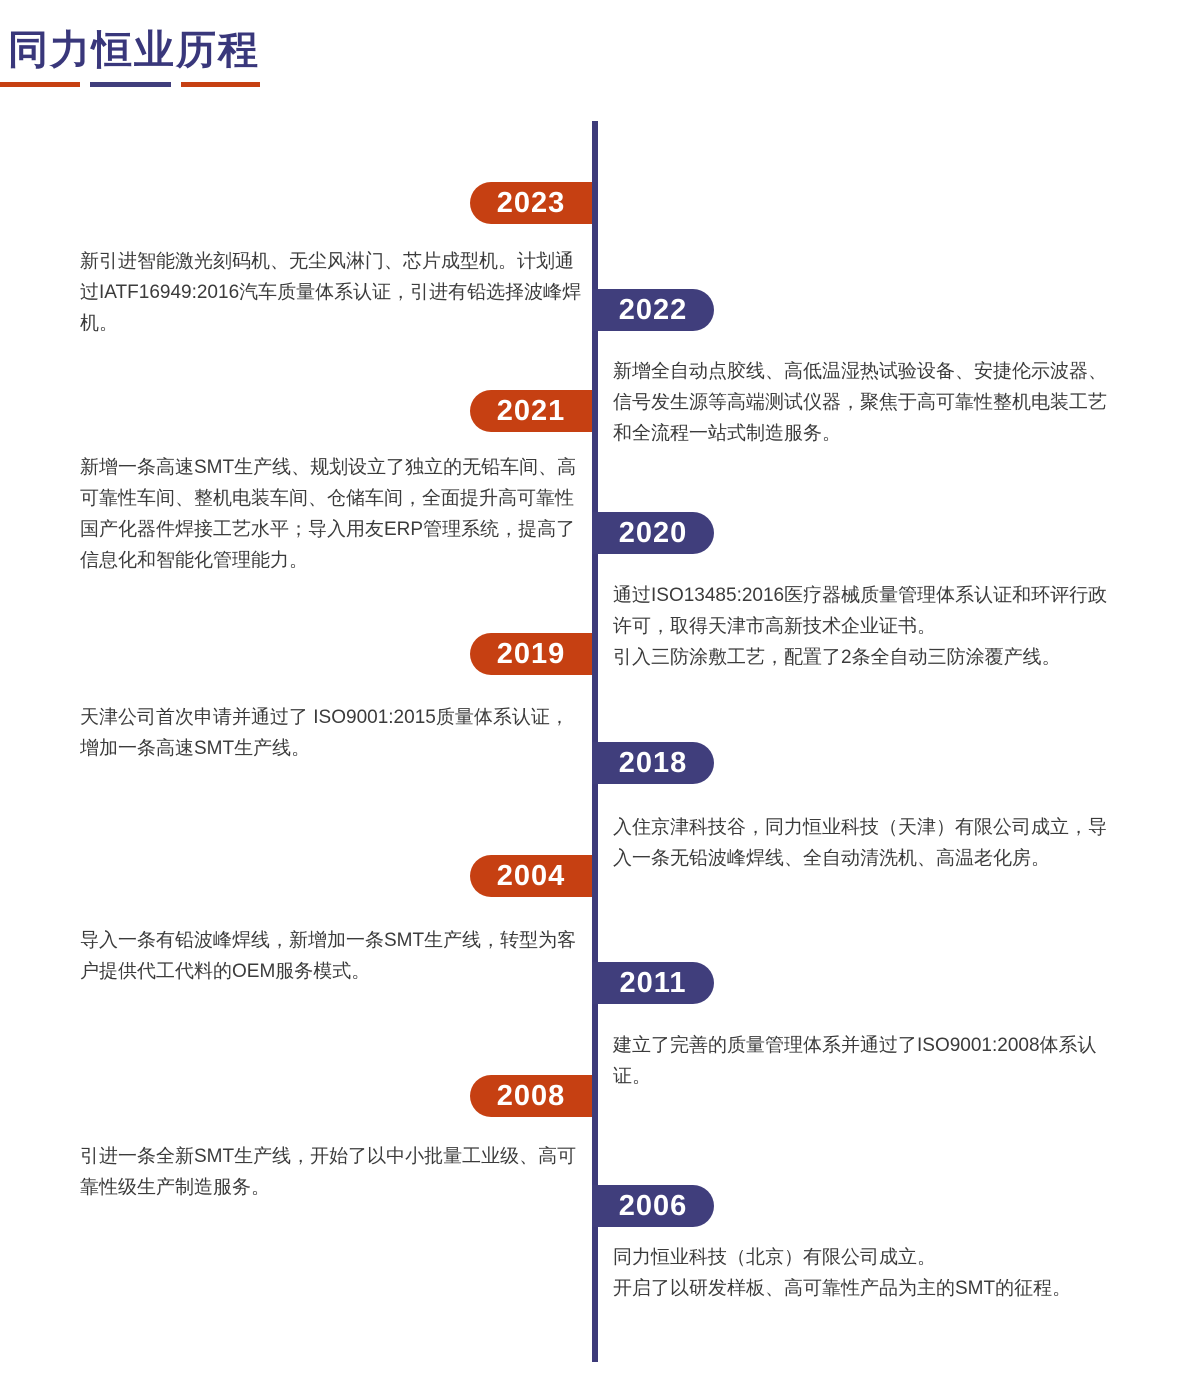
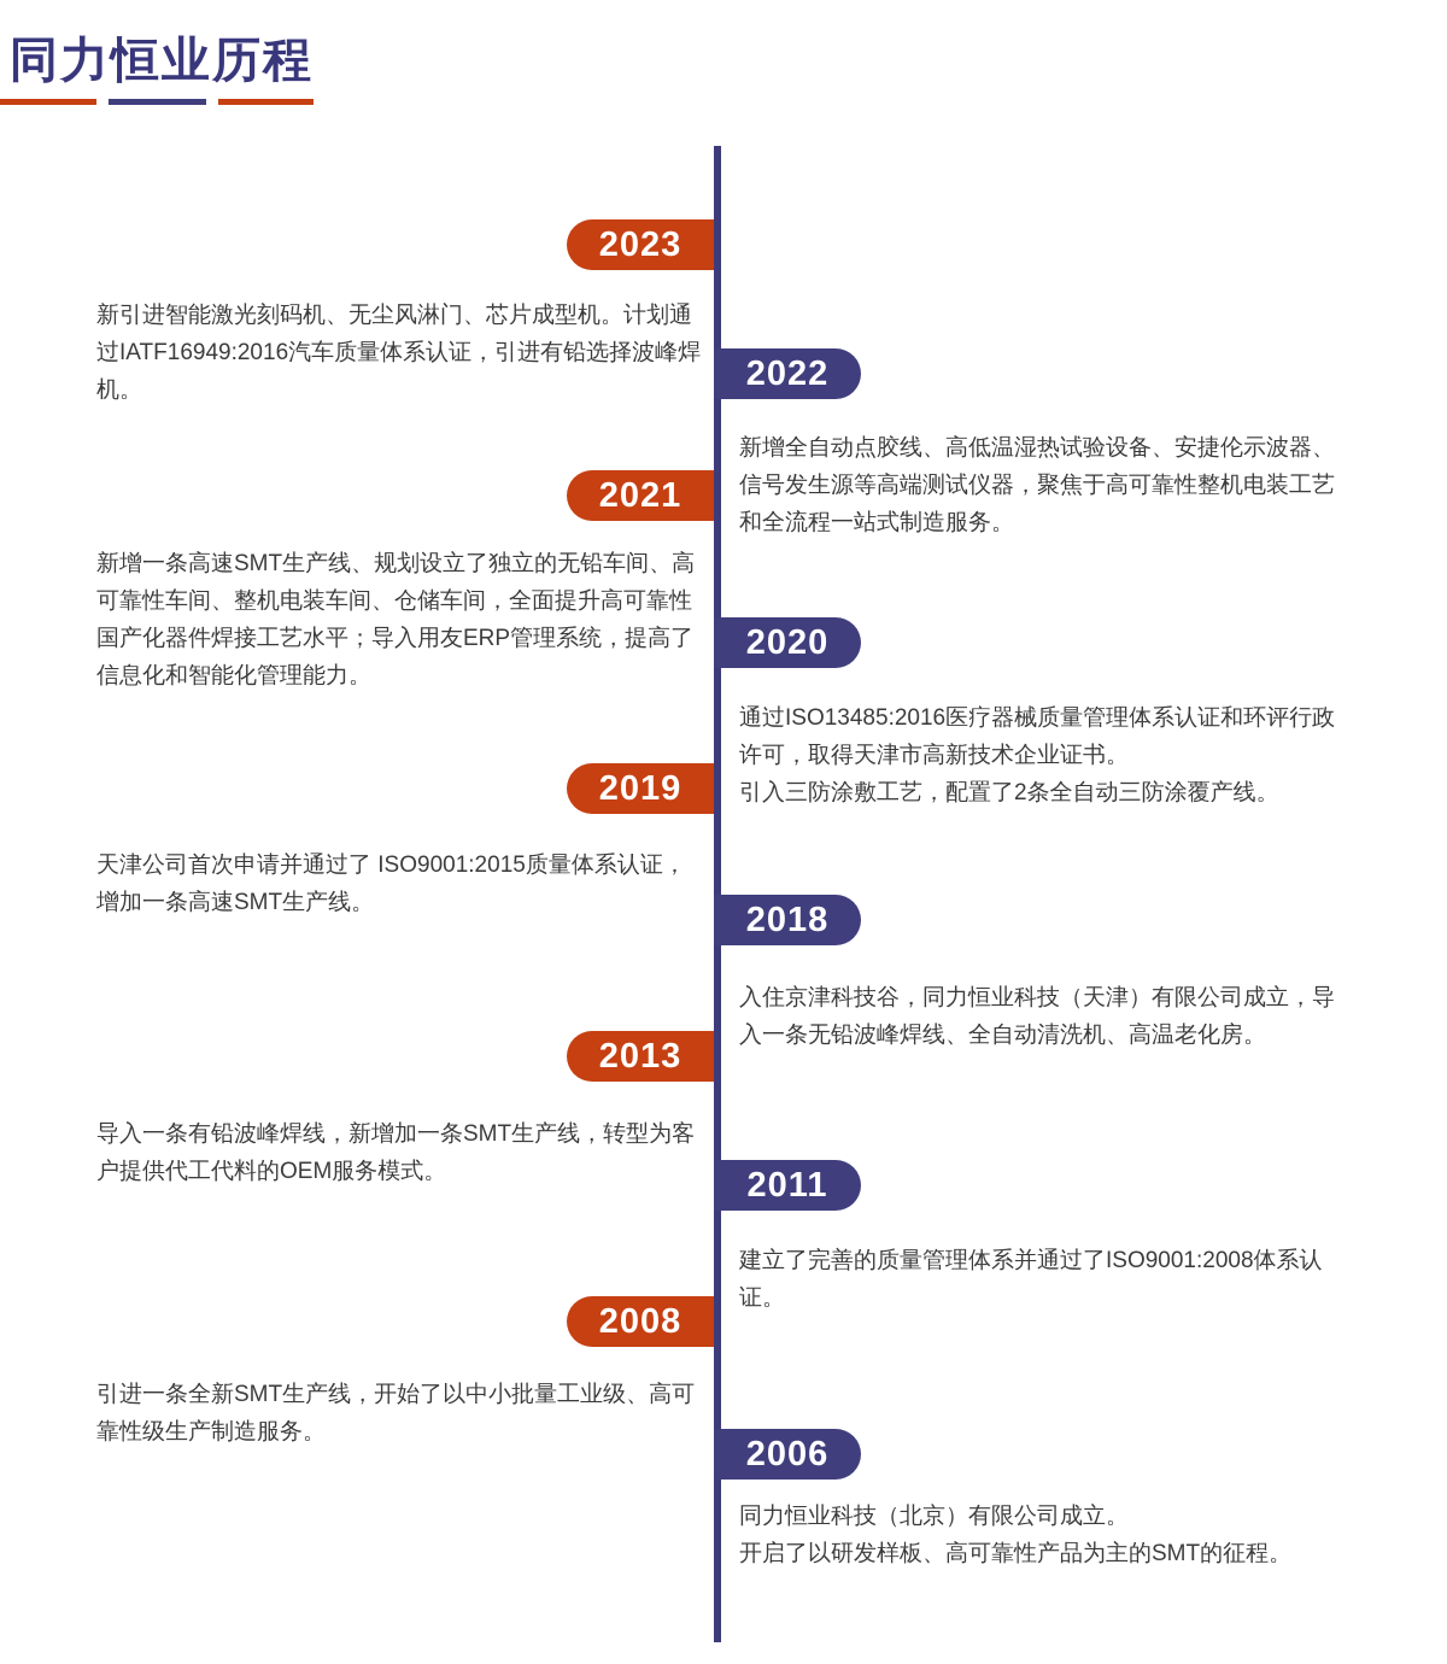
  同力恒业历程
  2023
  新引进智能激光刻码机、无尘风淋门、芯片成型机。计划通过IATF16949:2016汽车质量体系认证，引进有铅选择波峰焊机。
  2022
  新增全自动点胶线、高低温湿热试验设备、安捷伦示波器、信号发生源等高端测试仪器，聚焦于高可靠性整机电装工艺和全流程一站式制造服务。
  2021
  新增一条高速SMT生产线、规划设立了独立的无铅车间、高可靠性车间、整机电装车间、仓储车间，全面提升高可靠性国产化器件焊接工艺水平；导入用友ERP管理系统，提高了信息化和智能化管理能力。
  2020
  通过ISO13485:2016医疗器械质量管理体系认证和环评行政许可，取得天津市高新技术企业证书。
  引入三防涂敷工艺，配置了2条全自动三防涂覆产线。
  2019
  天津公司首次申请并通过了 ISO9001:2015质量体系认证，增加一条高速SMT生产线。
  2018
  入住京津科技谷，同力恒业科技（天津）有限公司成立，导入一条无铅波峰焊线、全自动清洗机、高温老化房。
- 2004
+ 2013
  导入一条有铅波峰焊线，新增加一条SMT生产线，转型为客户提供代工代料的OEM服务模式。
  2011
  建立了完善的质量管理体系并通过了ISO9001:2008体系认证。
  2008
  引进一条全新SMT生产线，开始了以中小批量工业级、高可靠性级生产制造服务。
  2006
  同力恒业科技（北京）有限公司成立。
  开启了以研发样板、高可靠性产品为主的SMT的征程。
